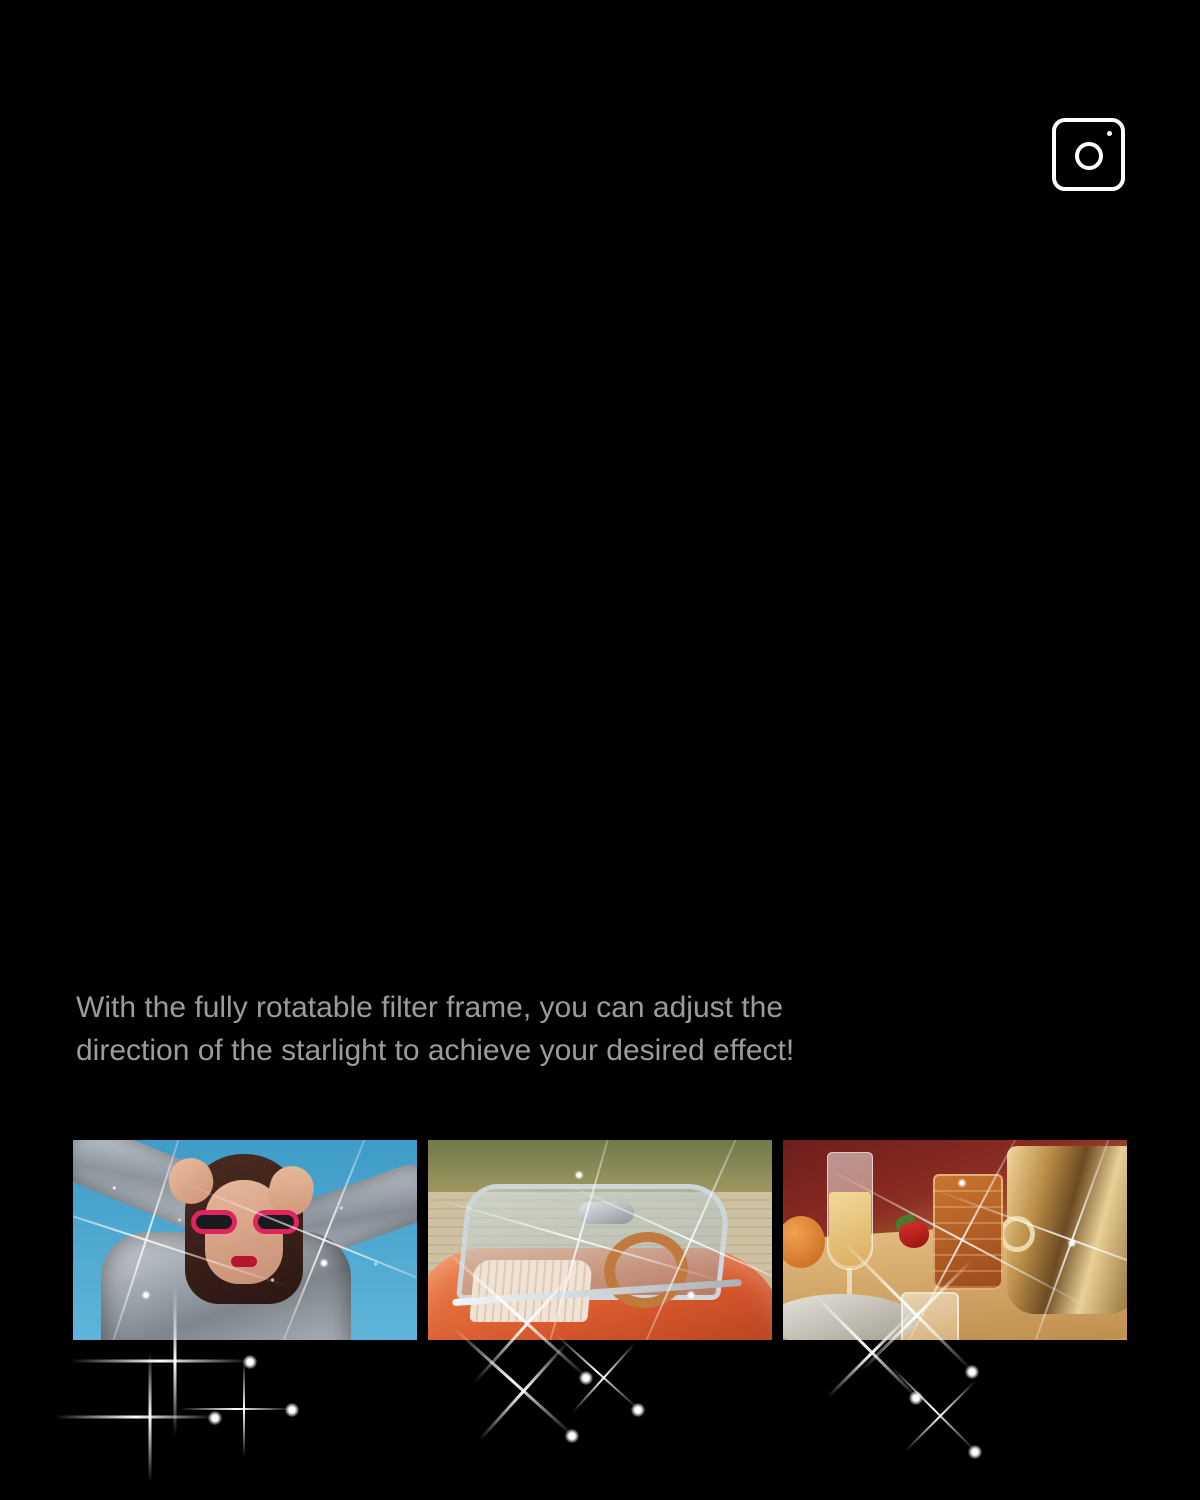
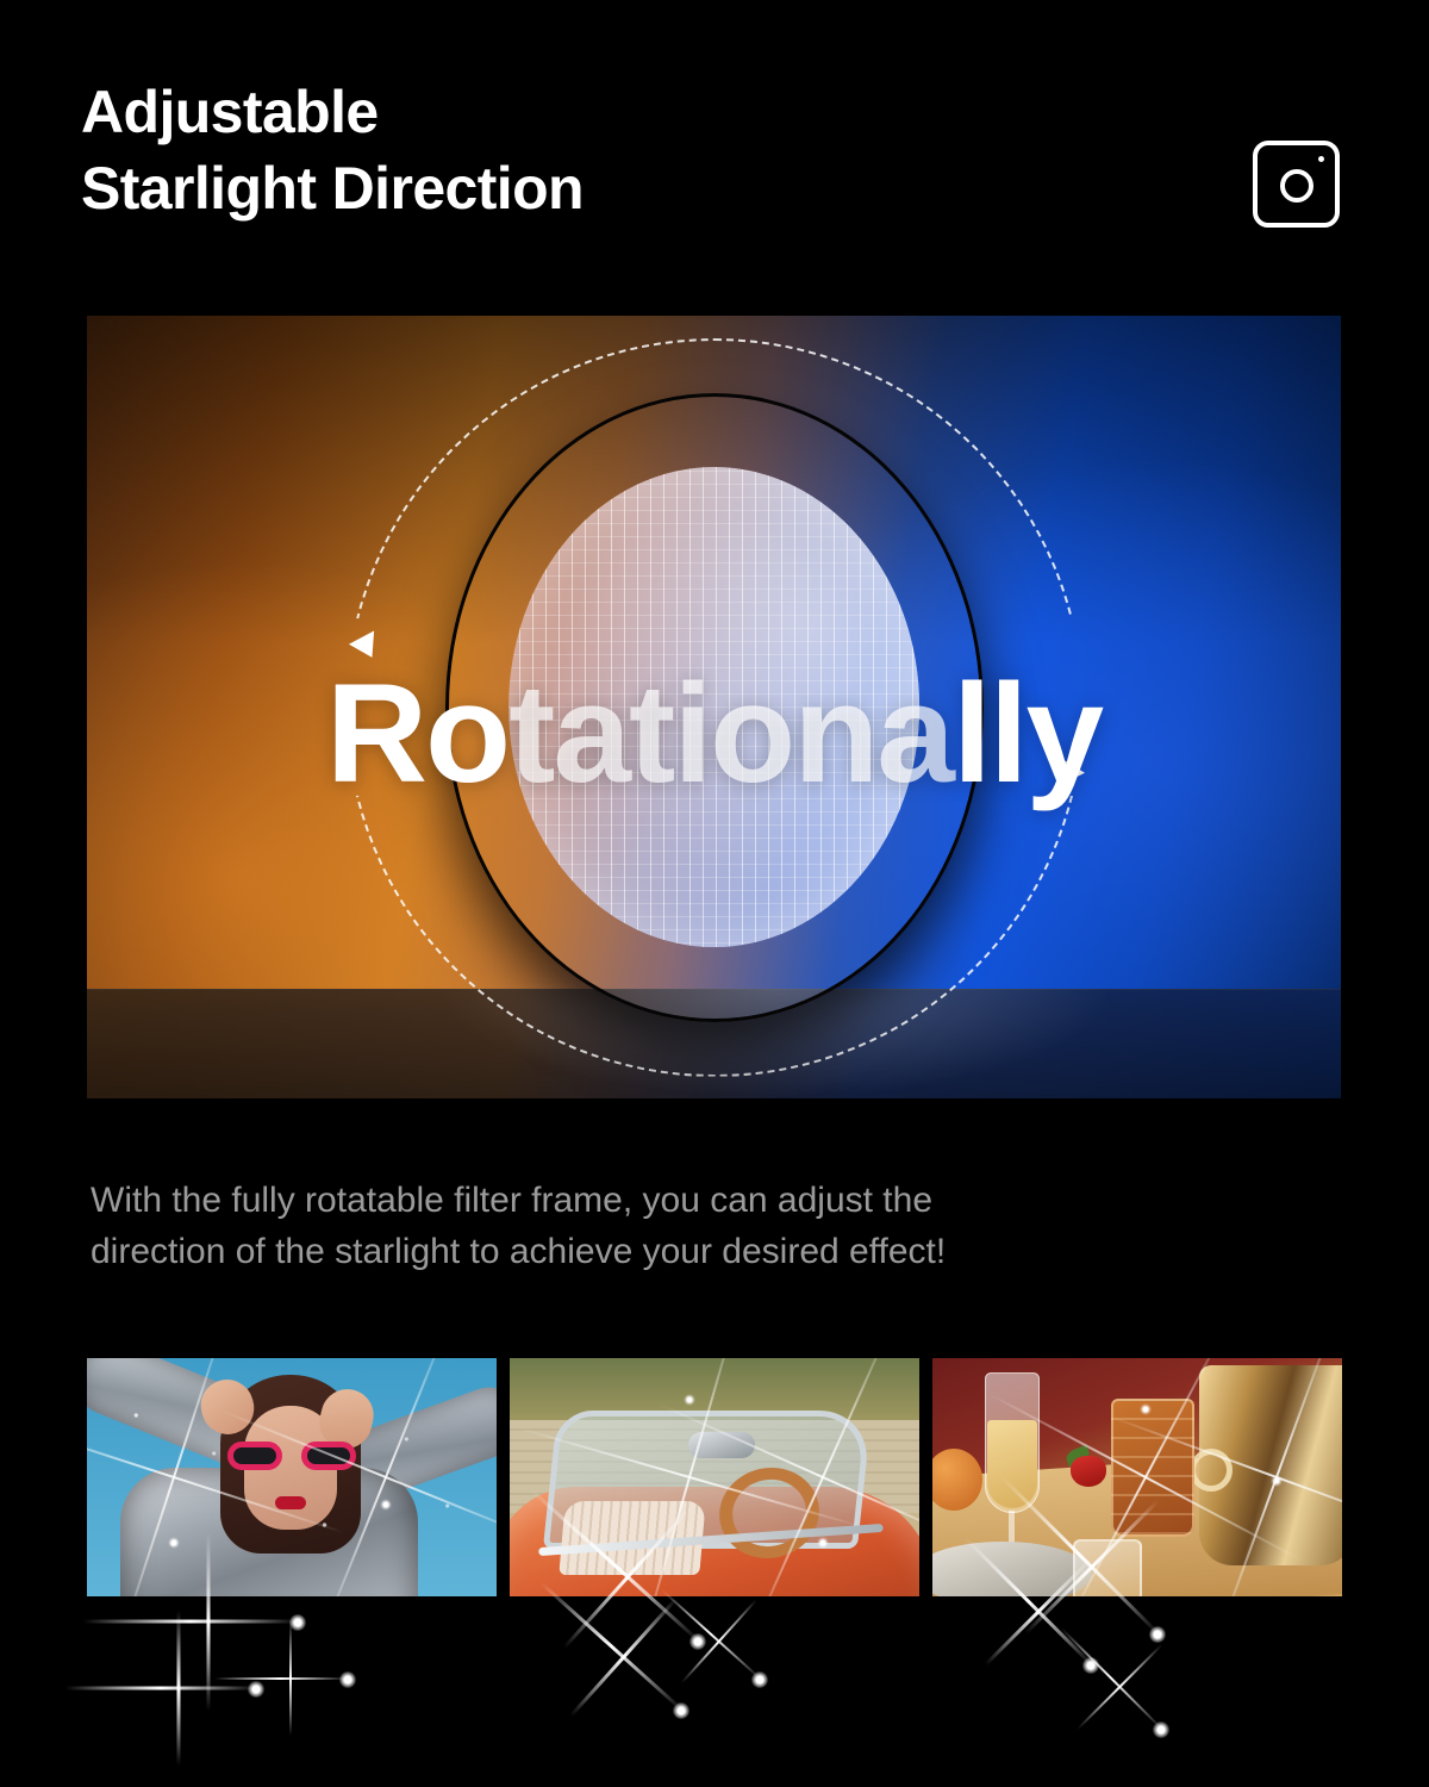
+ Adjustable
+ Starlight Direction
+ Rotationally
  With the fully rotatable filter frame, you can adjust the
  direction of the starlight to achieve your desired effect!
